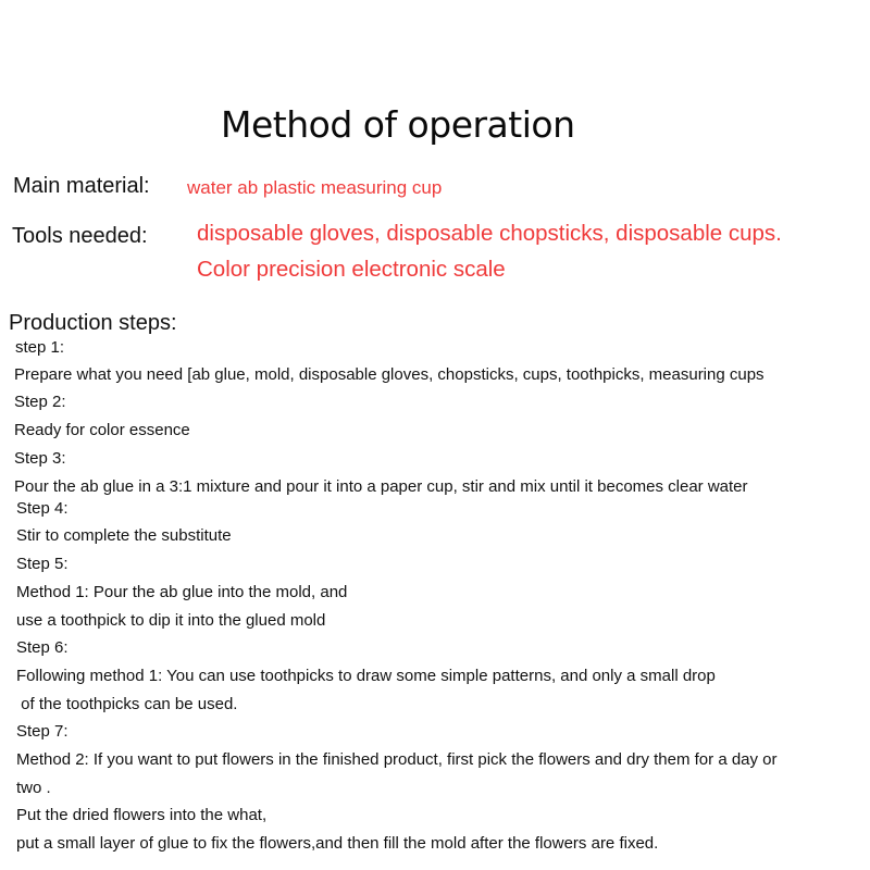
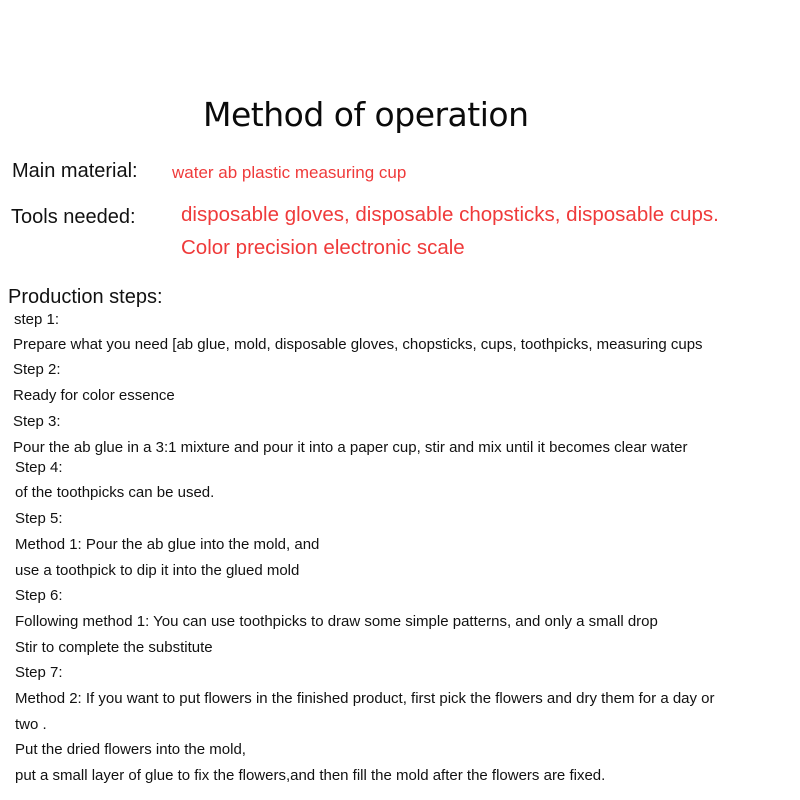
  Method of operation
  Main material:
  water ab plastic measuring cup
  Tools needed:
  disposable gloves, disposable chopsticks, disposable cups.
  Color precision electronic scale
  Production steps:
  step 1:
  Prepare what you need [ab glue, mold, disposable gloves, chopsticks, cups, toothpicks, measuring cups
  Step 2:
  Ready for color essence
  Step 3:
  Pour the ab glue in a 3:1 mixture and pour it into a paper cup, stir and mix until it becomes clear water
  Step 4:
- Stir to complete the substitute
+ of the toothpicks can be used.
  Step 5:
  Method 1: Pour the ab glue into the mold, and
  use a toothpick to dip it into the glued mold
  Step 6:
  Following method 1: You can use toothpicks to draw some simple patterns, and only a small drop
- of the toothpicks can be used.
+ Stir to complete the substitute
  Step 7:
  Method 2: If you want to put flowers in the finished product, first pick the flowers and dry them for a day or
  two .
- Put the dried flowers into the what,
+ Put the dried flowers into the mold,
  put a small layer of glue to fix the flowers,and then fill the mold after the flowers are fixed.
